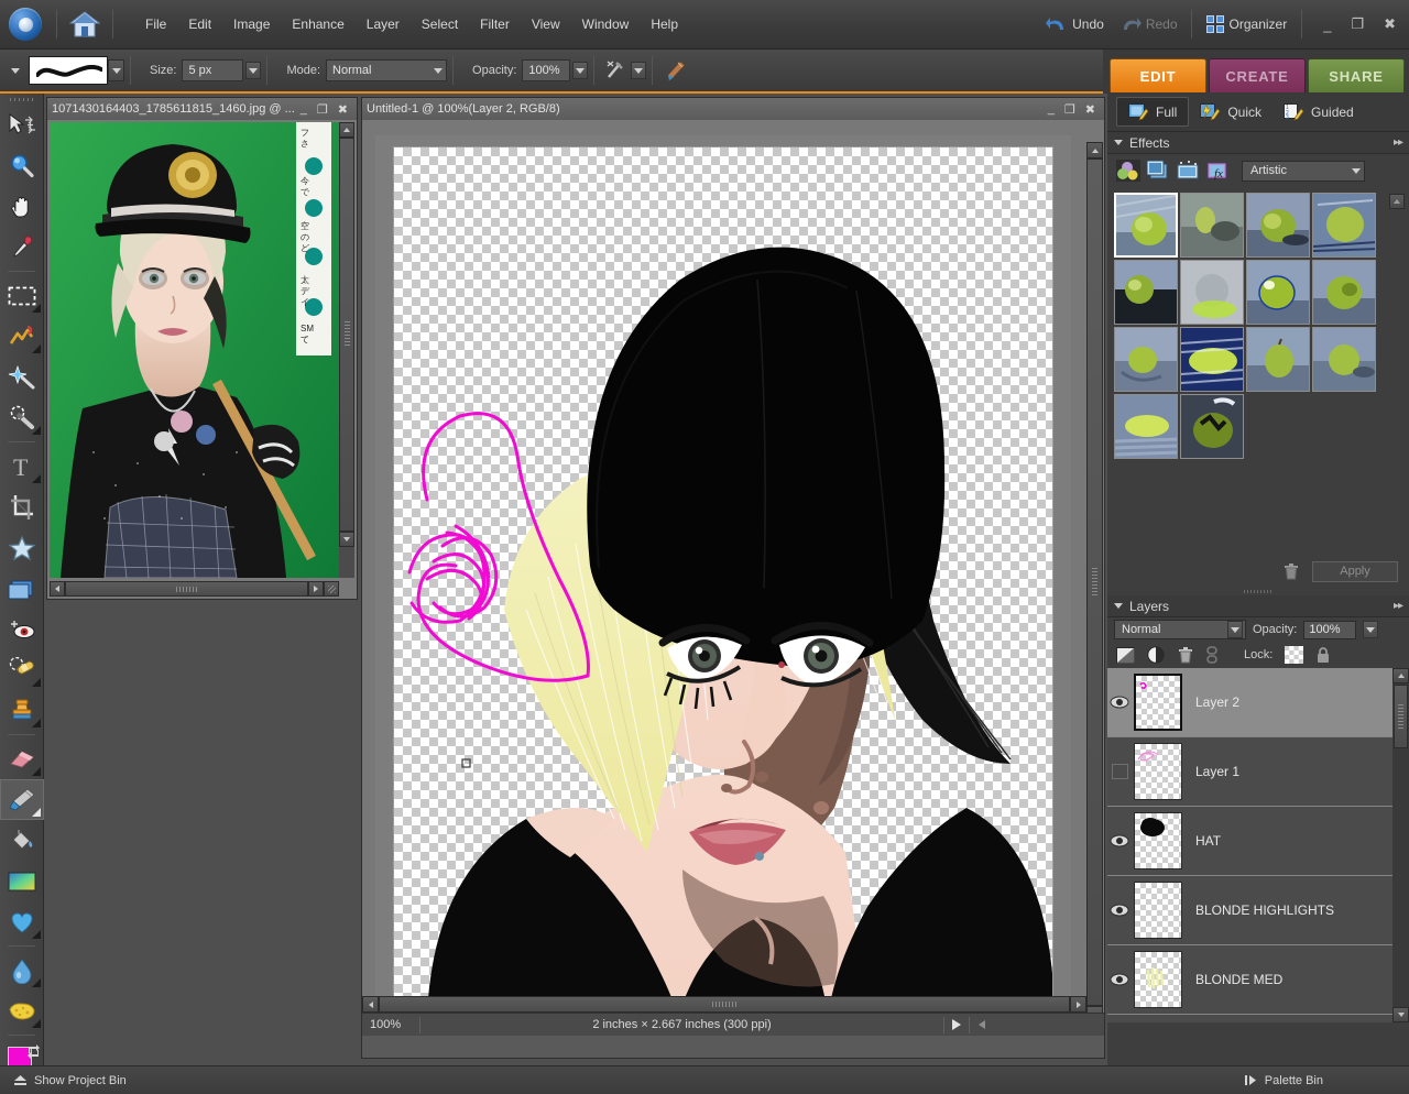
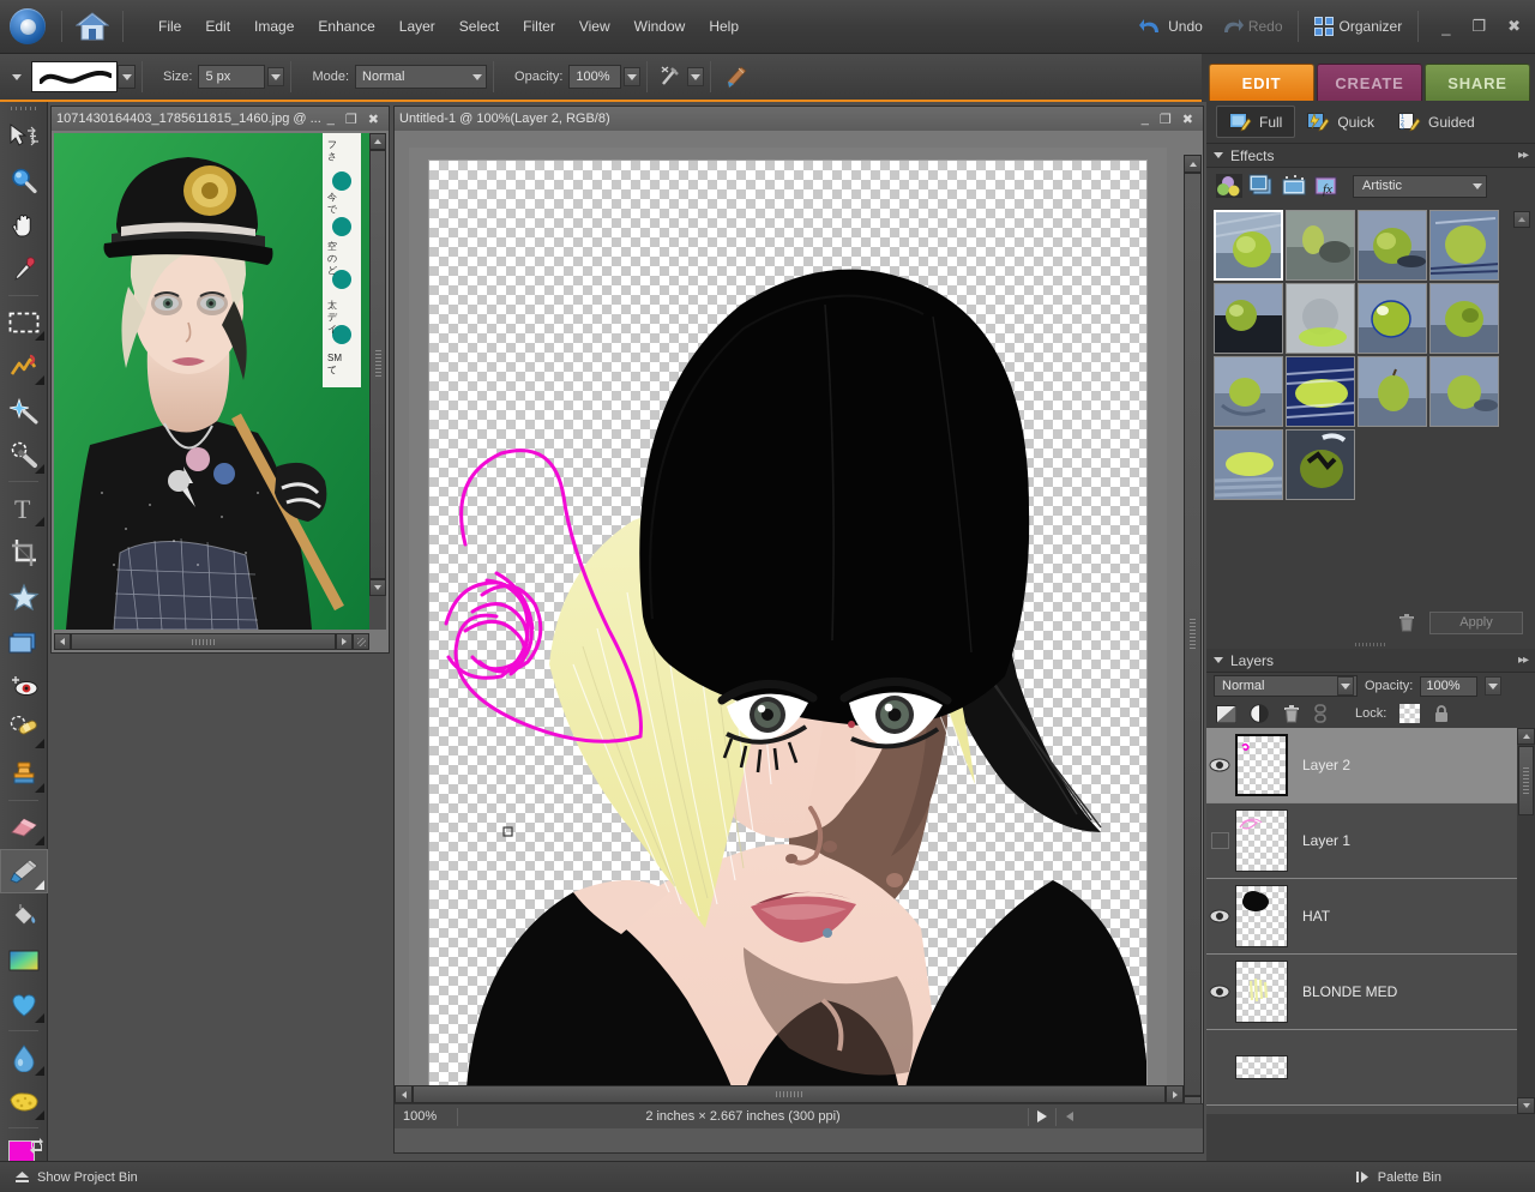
  File
  Edit
  Image
  Enhance
  Layer
  Select
  Filter
  View
  Window
  Help
  Undo
  Redo
  Organizer
  _
  ❐
  ✖
  Size:
  5 px
  Mode:
  Normal
  Opacity:
  100%
  EDIT
  CREATE
  SHARE
  Full
  Quick
  Guided
  Effects
  ▸▸
  fx
  Artistic
  Apply
  Layers
  ▸▸
  Normal
  Opacity:
  100%
  Lock:
  Layer 2
  Layer 1
  HAT
- BLONDE HIGHLIGHTS
  BLONDE MED
  T
  1071430164403_1785611815_1460.jpg @ ...
  _
  ❐
  ✖
  フ
  さ
  今
  で
  空
  の
  ど
  太
  デ
  イ
  SM
  て
  Untitled-1 @ 100%(Layer 2, RGB/8)
  _
  ❐
  ✖
  100%
  2 inches × 2.667 inches (300 ppi)
  Show Project Bin
  Palette Bin
